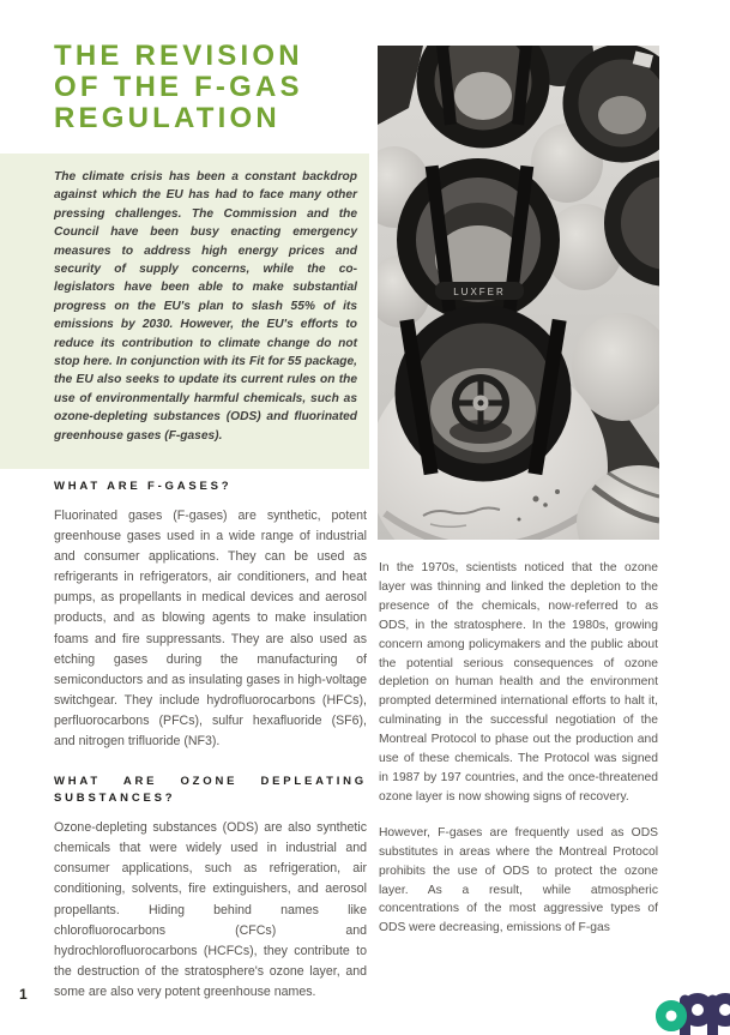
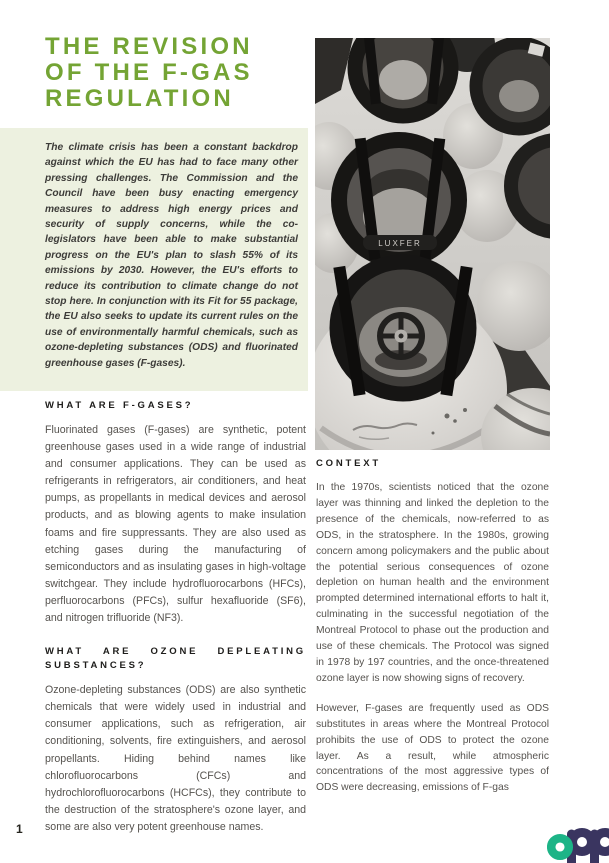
  THE REVISION
  OF THE F-GAS
  REGULATION
  The climate crisis has been a constant backdrop against which the EU has had to face many other pressing challenges. The Commission and the Council have been busy enacting emergency measures to address high energy prices and security of supply concerns, while the co-legislators have been able to make substantial progress on the EU's plan to slash 55% of its emissions by 2030. However, the EU's efforts to reduce its contribution to climate change do not stop here. In conjunction with its Fit for 55 package, the EU also seeks to update its current rules on the use of environmentally harmful chemicals, such as ozone-depleting substances (ODS) and fluorinated greenhouse gases (F-gases).
  LUXFER
  WHAT ARE F-GASES?
  Fluorinated gases (F-gases) are synthetic, potent greenhouse gases used in a wide range of industrial and consumer applications. They can be used as refrigerants in refrigerators, air conditioners, and heat pumps, as propellants in medical devices and aerosol products, and as blowing agents to make insulation foams and fire suppressants. They are also used as etching gases during the manufacturing of semiconductors and as insulating gases in high-voltage switchgear. They include hydrofluorocarbons (HFCs), perfluorocarbons (PFCs), sulfur hexafluoride (SF6), and nitrogen trifluoride (NF3).
  WHAT ARE OZONE DEPLEATING SUBSTANCES?
  Ozone-depleting substances (ODS) are also synthetic chemicals that were widely used in industrial and consumer applications, such as refrigeration, air conditioning, solvents, fire extinguishers, and aerosol propellants. Hiding behind names like chlorofluorocarbons (CFCs) and hydrochlorofluorocarbons (HCFCs), they contribute to the destruction of the stratosphere's ozone layer, and some are also very potent greenhouse names.
+ CONTEXT
- In the 1970s, scientists noticed that the ozone layer was thinning and linked the depletion to the presence of the chemicals, now-referred to as ODS, in the stratosphere. In the 1980s, growing concern among policymakers and the public about the potential serious consequences of ozone depletion on human health and the environment prompted determined international efforts to halt it, culminating in the successful negotiation of the Montreal Protocol to phase out the production and use of these chemicals. The Protocol was signed in 1987 by 197 countries, and the once-threatened ozone layer is now showing signs of recovery.
+ In the 1970s, scientists noticed that the ozone layer was thinning and linked the depletion to the presence of the chemicals, now-referred to as ODS, in the stratosphere. In the 1980s, growing concern among policymakers and the public about the potential serious consequences of ozone depletion on human health and the environment prompted determined international efforts to halt it, culminating in the successful negotiation of the Montreal Protocol to phase out the production and use of these chemicals. The Protocol was signed in 1978 by 197 countries, and the once-threatened ozone layer is now showing signs of recovery.
  However, F-gases are frequently used as ODS substitutes in areas where the Montreal Protocol prohibits the use of ODS to protect the ozone layer. As a result, while atmospheric concentrations of the most aggressive types of ODS were decreasing, emissions of F-gas
  1
